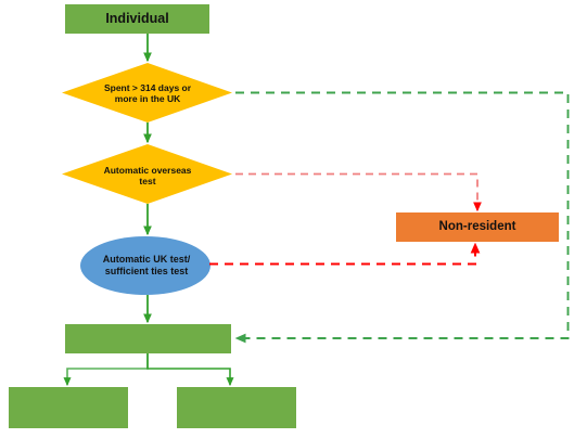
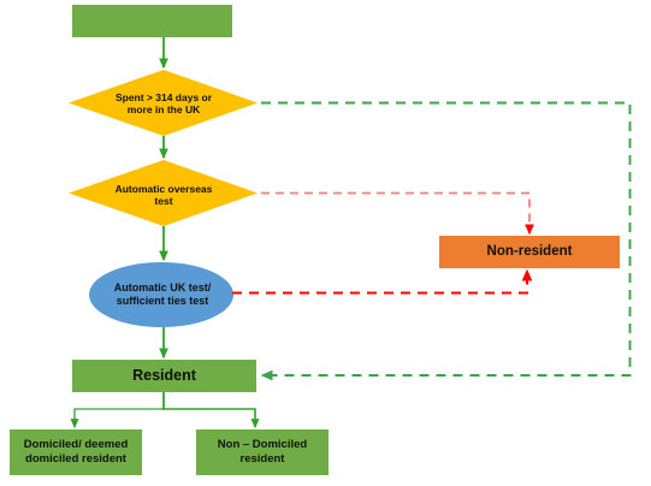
- Individual
  Spent > 314 days or
  more in the UK
  Automatic overseas
  test
  Automatic UK test/
  sufficient ties test
  Non-resident
+ Resident
+ Domiciled/ deemed
+ domiciled resident
+ Non – Domiciled
+ resident
